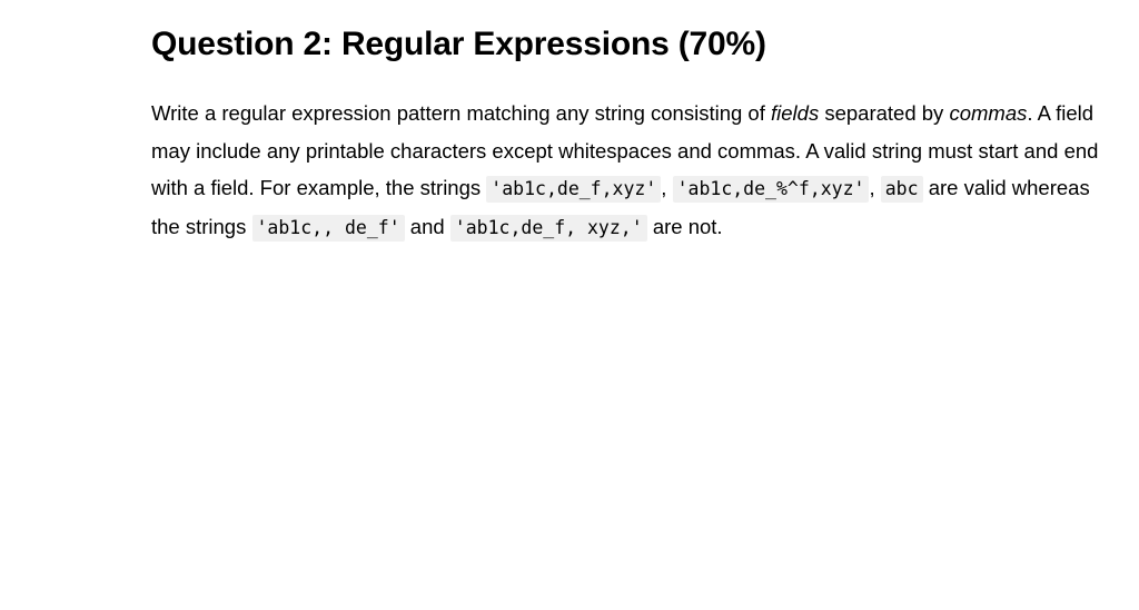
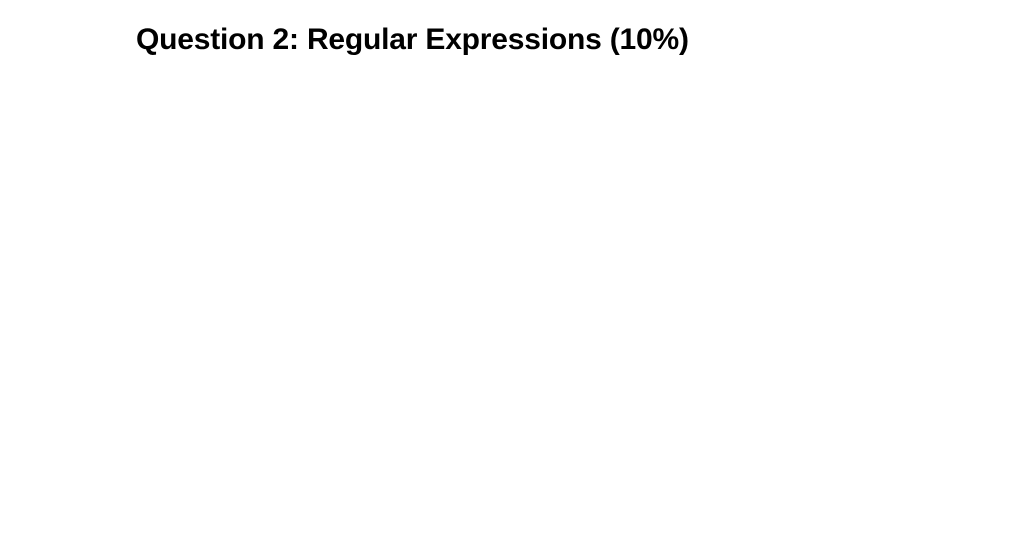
- Question 2: Regular Expressions (70%)
+ Question 2: Regular Expressions (10%)
- Write a regular expression pattern matching any string consisting of fields separated by commas. A field may include any printable characters except whitespaces and commas. A valid string must start and end with a field. For example, the strings 'ab1c,de_f,xyz' , 'ab1c,de_%^f,xyz' , abc are valid whereas the strings 'ab1c,, de_f' and 'ab1c,de_f, xyz,' are not.
